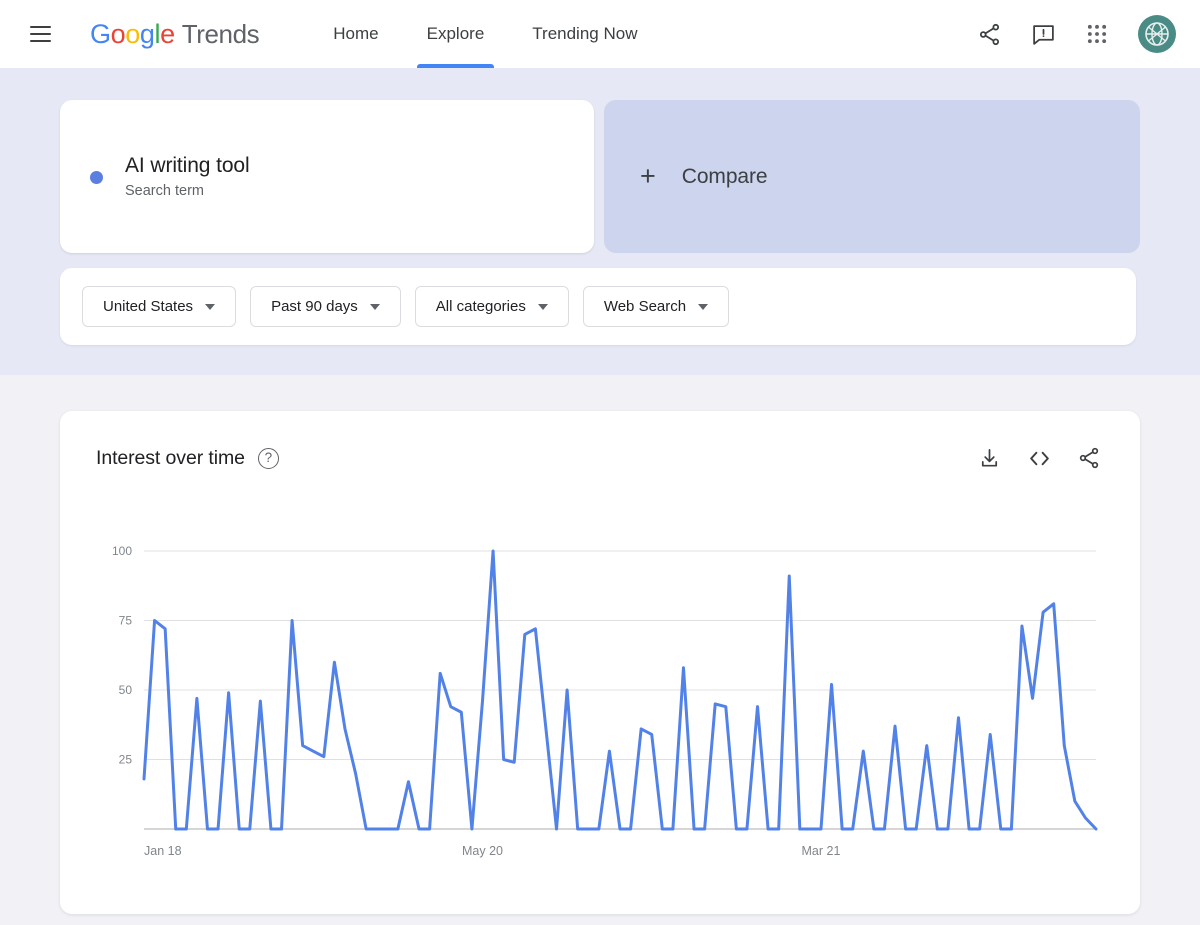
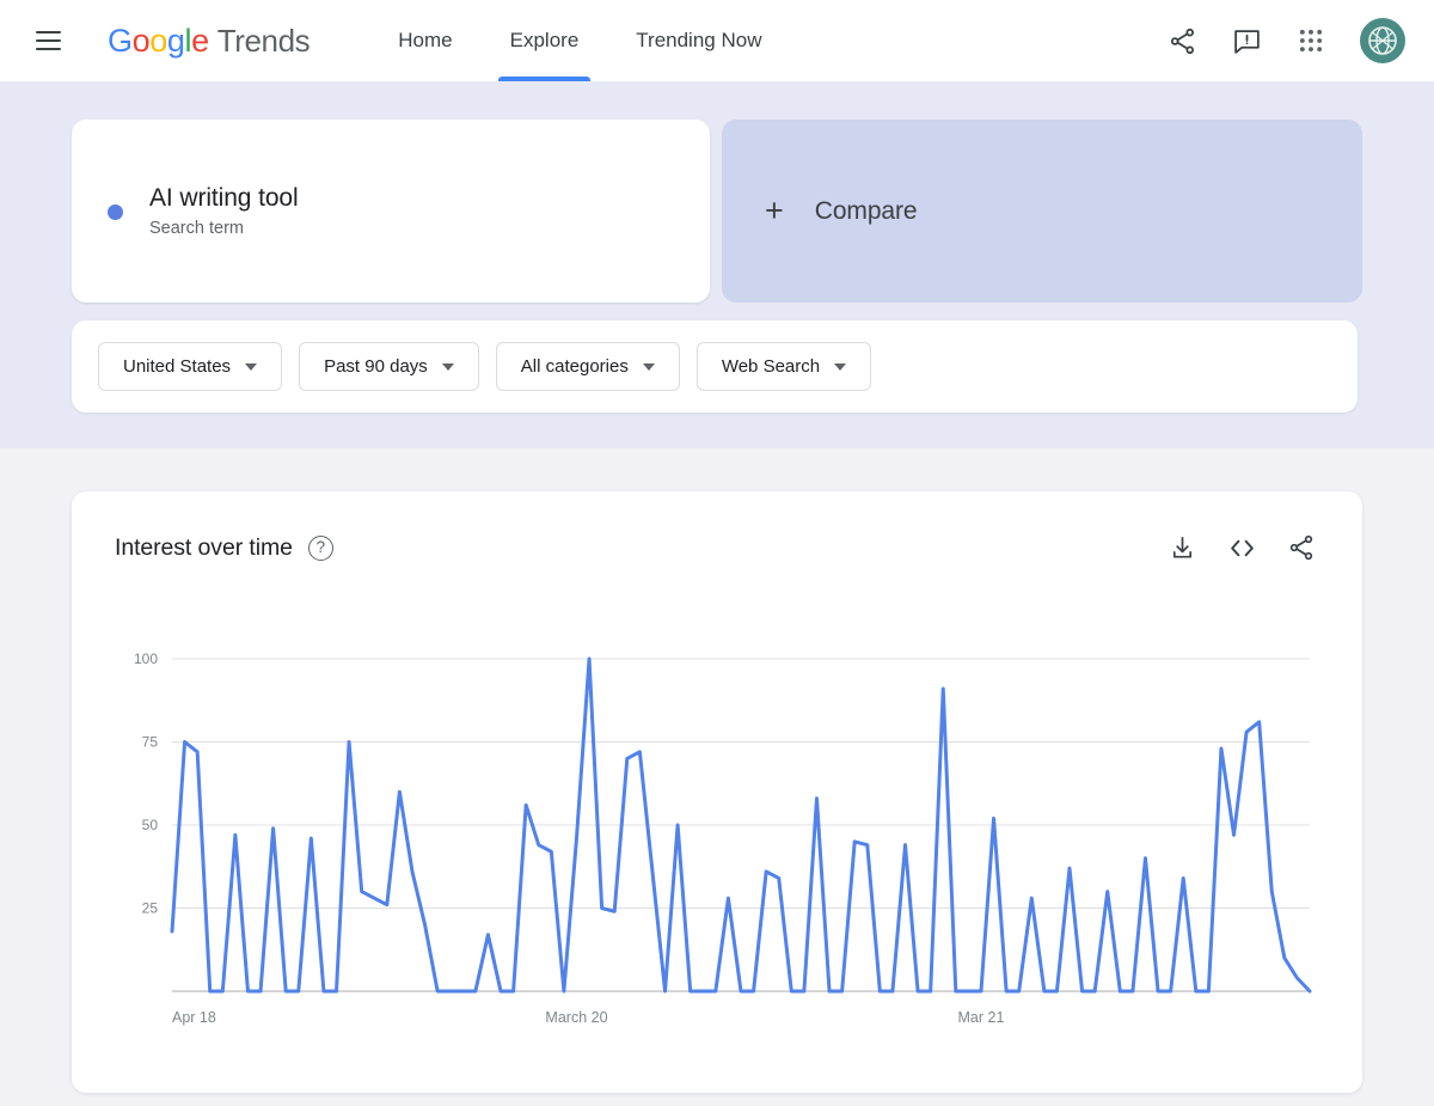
  G
  o
  o
  g
  l
  e
  Trends
  Home
  Explore
  Trending Now
  AI writing tool
  Search term
  +
  Compare
  United States
  Past 90 days
  All categories
  Web Search
  Interest over time
  ?
  25
  50
  75
  100
- Jan 18
+ Apr 18
- May 20
+ March 20
  Mar 21
